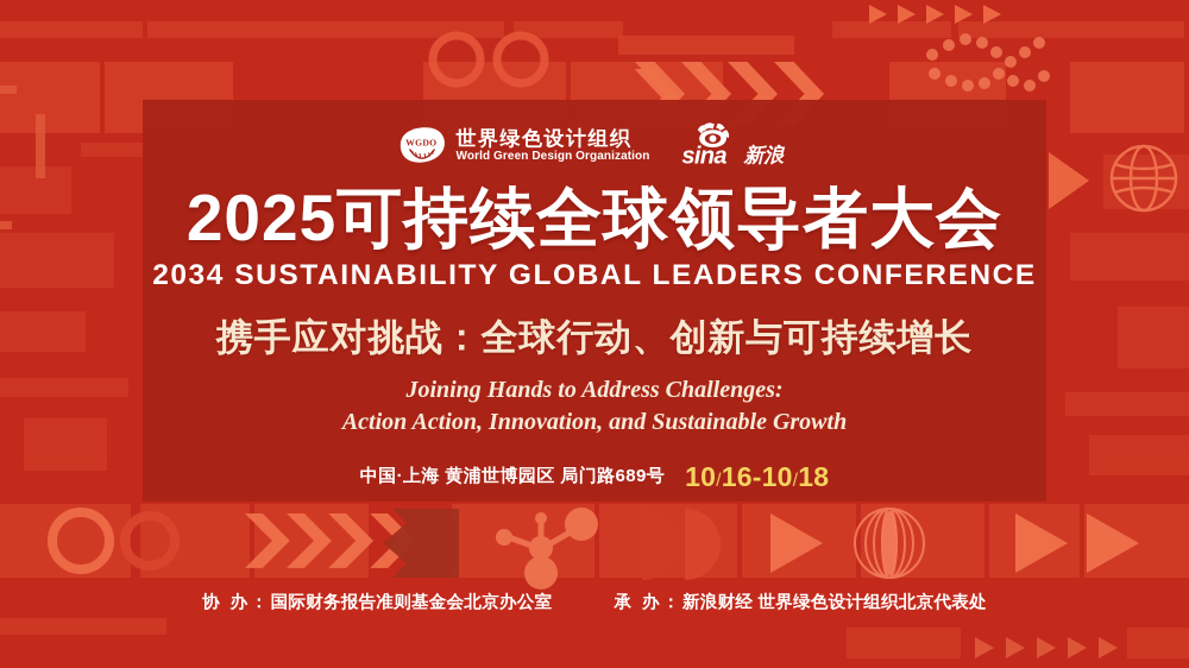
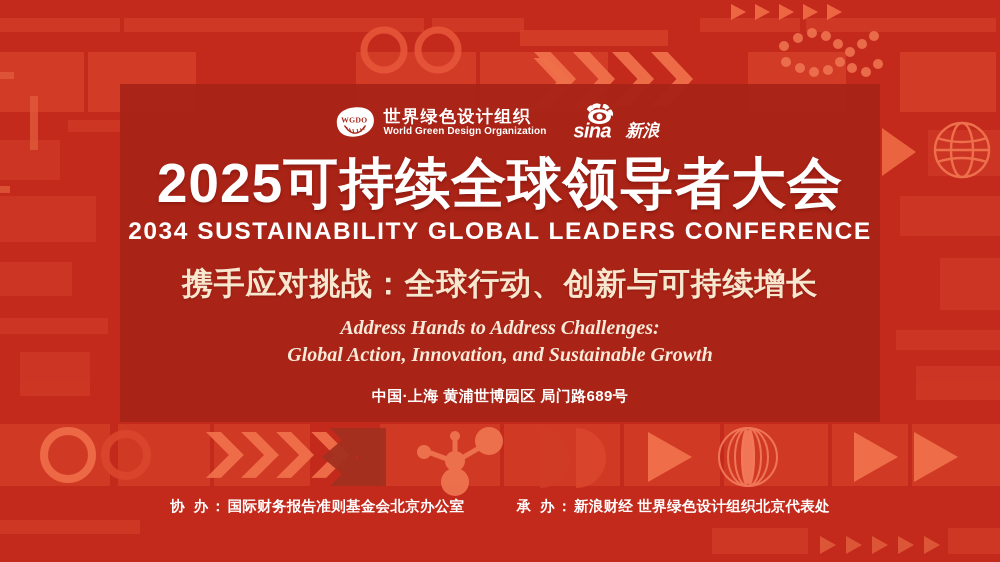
  WGDO
  世界绿色设计组织
  World Green Design Organization
  sina
  新浪
  2025可持续全球领导者大会
  2034 SUSTAINABILITY GLOBAL LEADERS CONFERENCE
  携手应对挑战：全球行动、创新与可持续增长
- Joining Hands to Address Challenges:
+ Address Hands to Address Challenges:
- Action Action, Innovation, and Sustainable Growth
+ Global Action, Innovation, and Sustainable Growth
  中国·上海 黄浦世博园区 局门路689号
- 10/16-10/18
  协 办：国际财务报告准则基金会北京办公室
  承 办：新浪财经 世界绿色设计组织北京代表处
